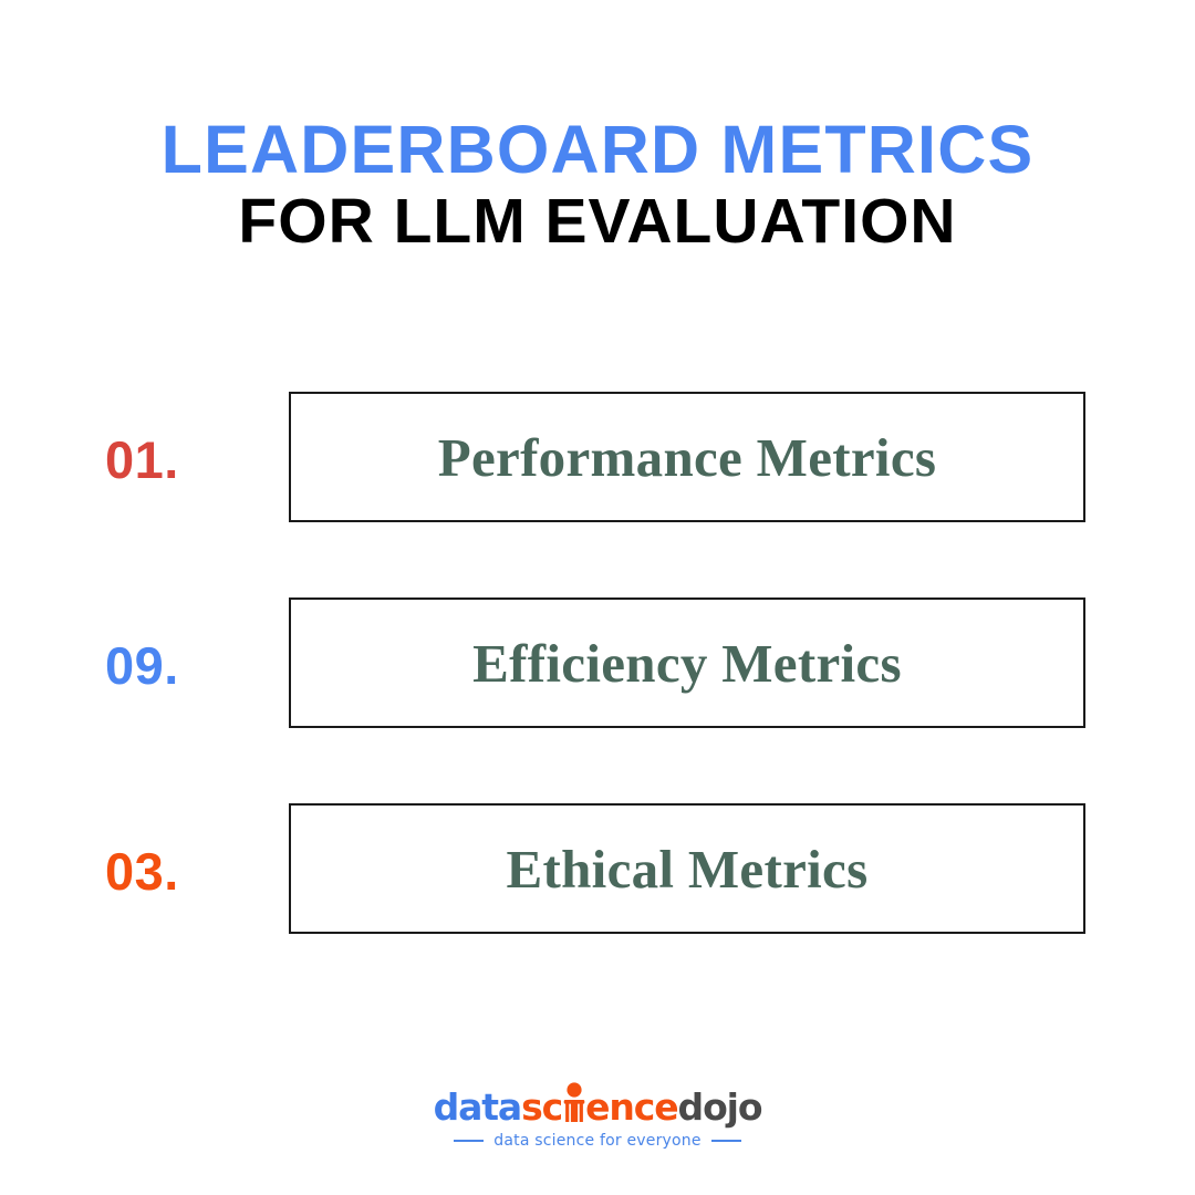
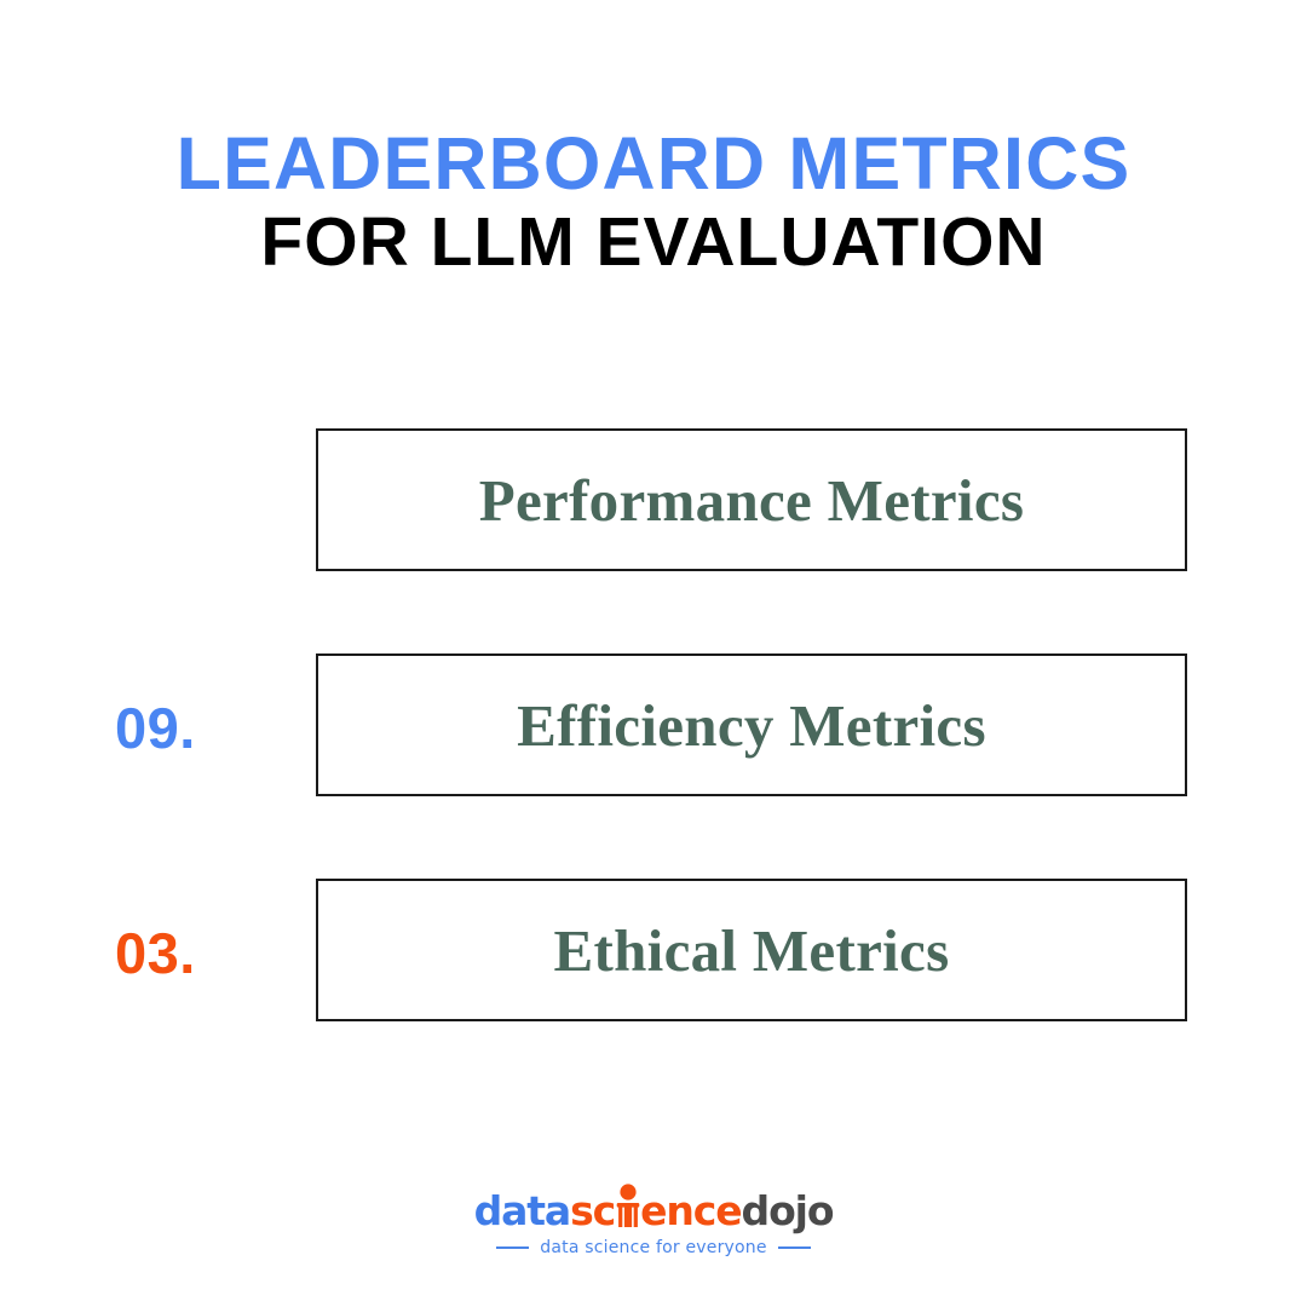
  LEADERBOARD METRICS
  FOR LLM EVALUATION
- 01.
  Performance Metrics
  09.
  Efficiency Metrics
  03.
  Ethical Metrics
  datasc encedojo
  data science for everyone
